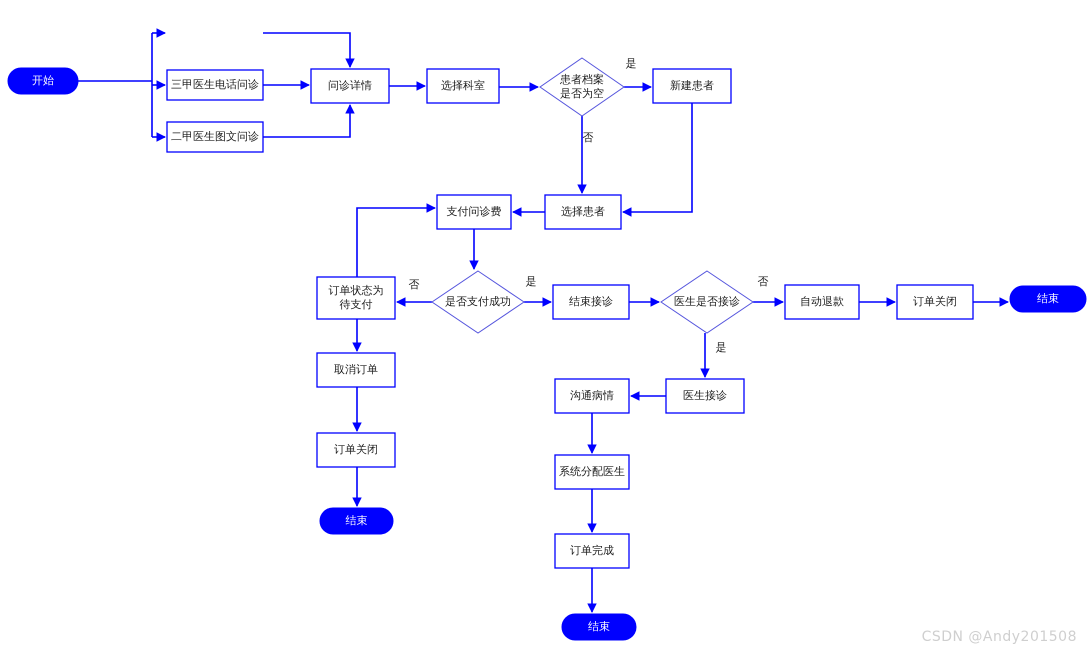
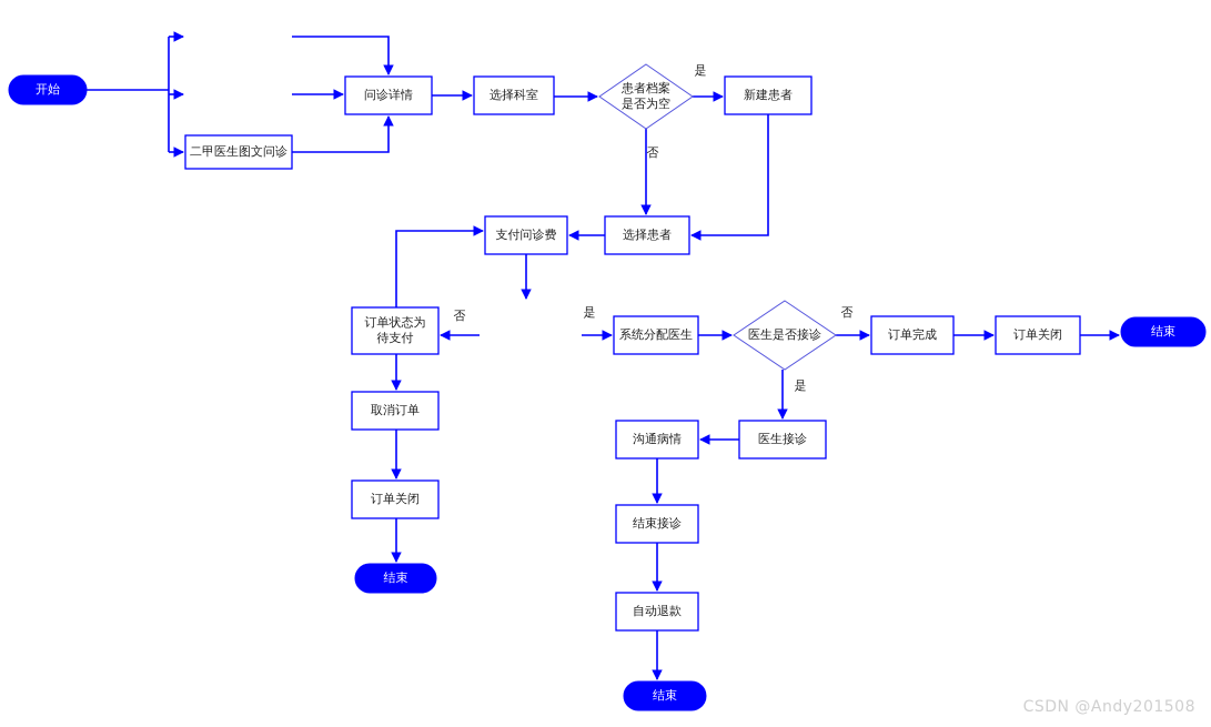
  开始
- 三甲医生电话问诊
  二甲医生图文问诊
  问诊详情
  选择科室
  患者档案是否为空
  新建患者
  选择患者
  支付问诊费
- 是否支付成功
  订单状态为待支付
  取消订单
  订单关闭
  结束
- 结束接诊
+ 系统分配医生
  医生是否接诊
- 自动退款
+ 订单完成
  订单关闭
  结束
  医生接诊
  沟通病情
- 系统分配医生
+ 结束接诊
- 订单完成
+ 自动退款
  结束
  是
  否
  否
  是
  否
  是
  CSDN @Andy201508
